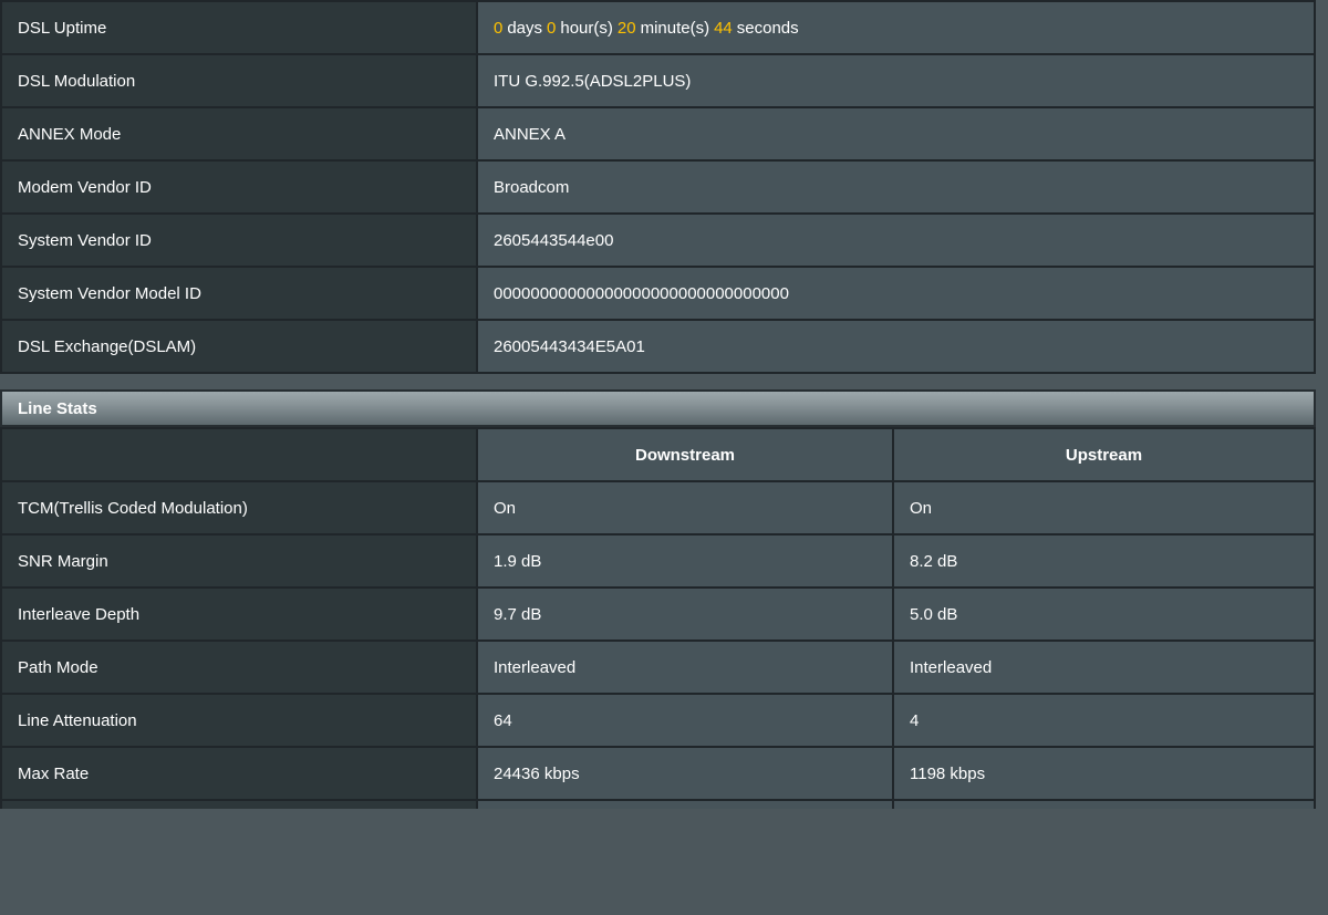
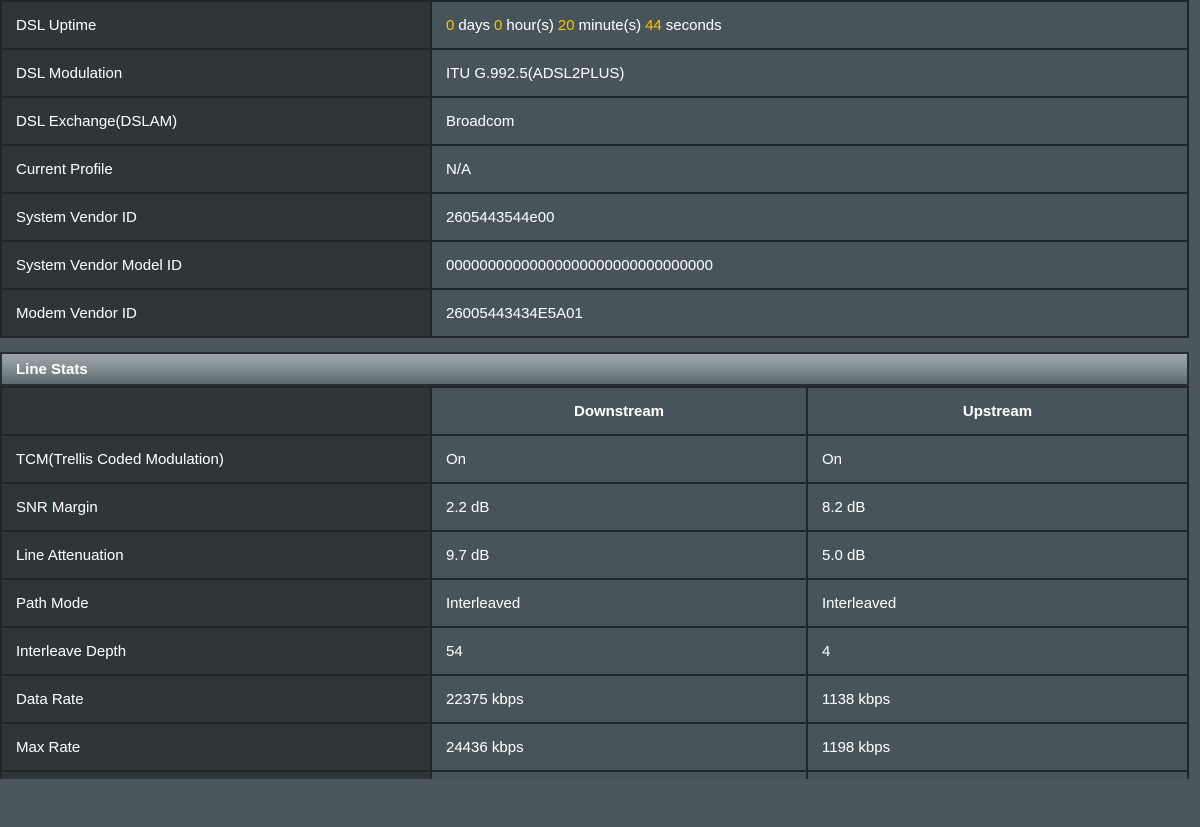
  DSL Uptime
  0
  days
  0
  hour(s)
  20
  minute(s)
  44
  seconds
  DSL Modulation
  ITU G.992.5(ADSL2PLUS)
- ANNEX Mode
- ANNEX A
- Modem Vendor ID
+ DSL Exchange(DSLAM)
  Broadcom
+ Current Profile
+ N/A
  System Vendor ID
  2605443544e00
  System Vendor Model ID
  00000000000000000000000000000000
- DSL Exchange(DSLAM)
+ Modem Vendor ID
  26005443434E5A01
  Line Stats
  Downstream
  Upstream
  TCM(Trellis Coded Modulation)
  On
  On
  SNR Margin
- 1.9 dB
+ 2.2 dB
  8.2 dB
- Interleave Depth
+ Line Attenuation
  9.7 dB
  5.0 dB
  Path Mode
  Interleaved
  Interleaved
- Line Attenuation
+ Interleave Depth
- 64
+ 54
  4
+ Data Rate
+ 22375 kbps
+ 1138 kbps
  Max Rate
  24436 kbps
  1198 kbps
